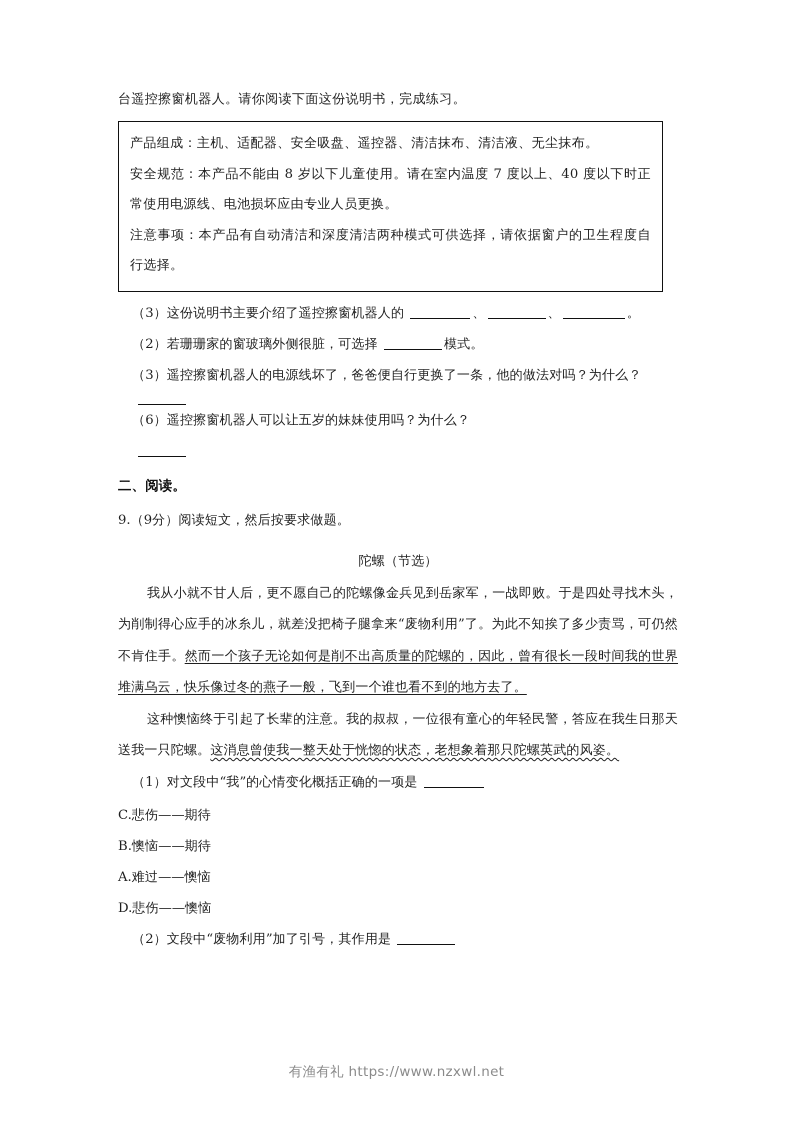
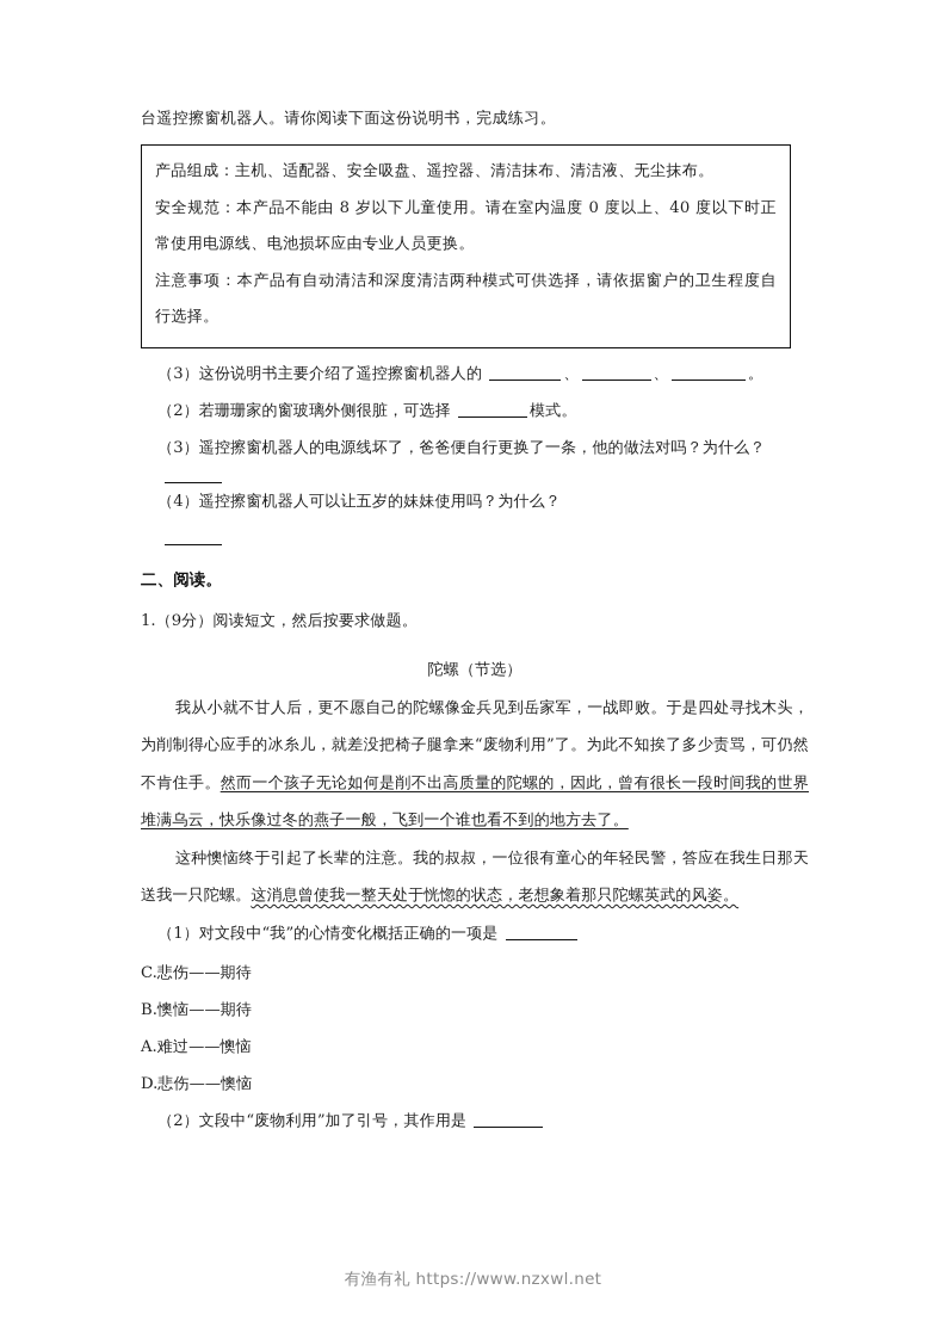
  台遥控擦窗机器人。请你阅读下面这份说明书，完成练习。
  产品组成：主机、适配器、安全吸盘、遥控器、清洁抹布、清洁液、无尘抹布。
- 安全规范：本产品不能由 8 岁以下儿童使用。请在室内温度 7 度以上、40 度以下时正常使用电源线、电池损坏应由专业人员更换。
+ 安全规范：本产品不能由 8 岁以下儿童使用。请在室内温度 0 度以上、40 度以下时正常使用电源线、电池损坏应由专业人员更换。
  注意事项：本产品有自动清洁和深度清洁两种模式可供选择，请依据窗户的卫生程度自行选择。
  （3）这份说明书主要介绍了遥控擦窗机器人的 、 、 。
  （2）若珊珊家的窗玻璃外侧很脏，可选择 模式。
  （3）遥控擦窗机器人的电源线坏了，爸爸便自行更换了一条，他的做法对吗？为什么？
- （6）遥控擦窗机器人可以让五岁的妹妹使用吗？为什么？
+ （4）遥控擦窗机器人可以让五岁的妹妹使用吗？为什么？
  二、阅读。
- 9.（9分）阅读短文，然后按要求做题。
+ 1.（9分）阅读短文，然后按要求做题。
  陀螺（节选）
  我从小就不甘人后，更不愿自己的陀螺像金兵见到岳家军，一战即败。于是四处寻找木头，为削制得心应手的冰糸儿，就差没把椅子腿拿来“废物利用”了。为此不知挨了多少责骂，可仍然不肯住手。然而一个孩子无论如何是削不出高质量的陀螺的，因此，曾有很长一段时间我的世界堆满乌云，快乐像过冬的燕子一般，飞到一个谁也看不到的地方去了。
  这种懊恼终于引起了长辈的注意。我的叔叔，一位很有童心的年轻民警，答应在我生日那天送我一只陀螺。这消息曾使我一整天处于恍惚的状态，老想象着那只陀螺英武的风姿。
  （1）对文段中“我”的心情变化概括正确的一项是
  C.悲伤——期待
  B.懊恼——期待
  A.难过——懊恼
  D.悲伤——懊恼
  （2）文段中“废物利用”加了引号，其作用是
  有渔有礼 https://www.nzxwl.net
